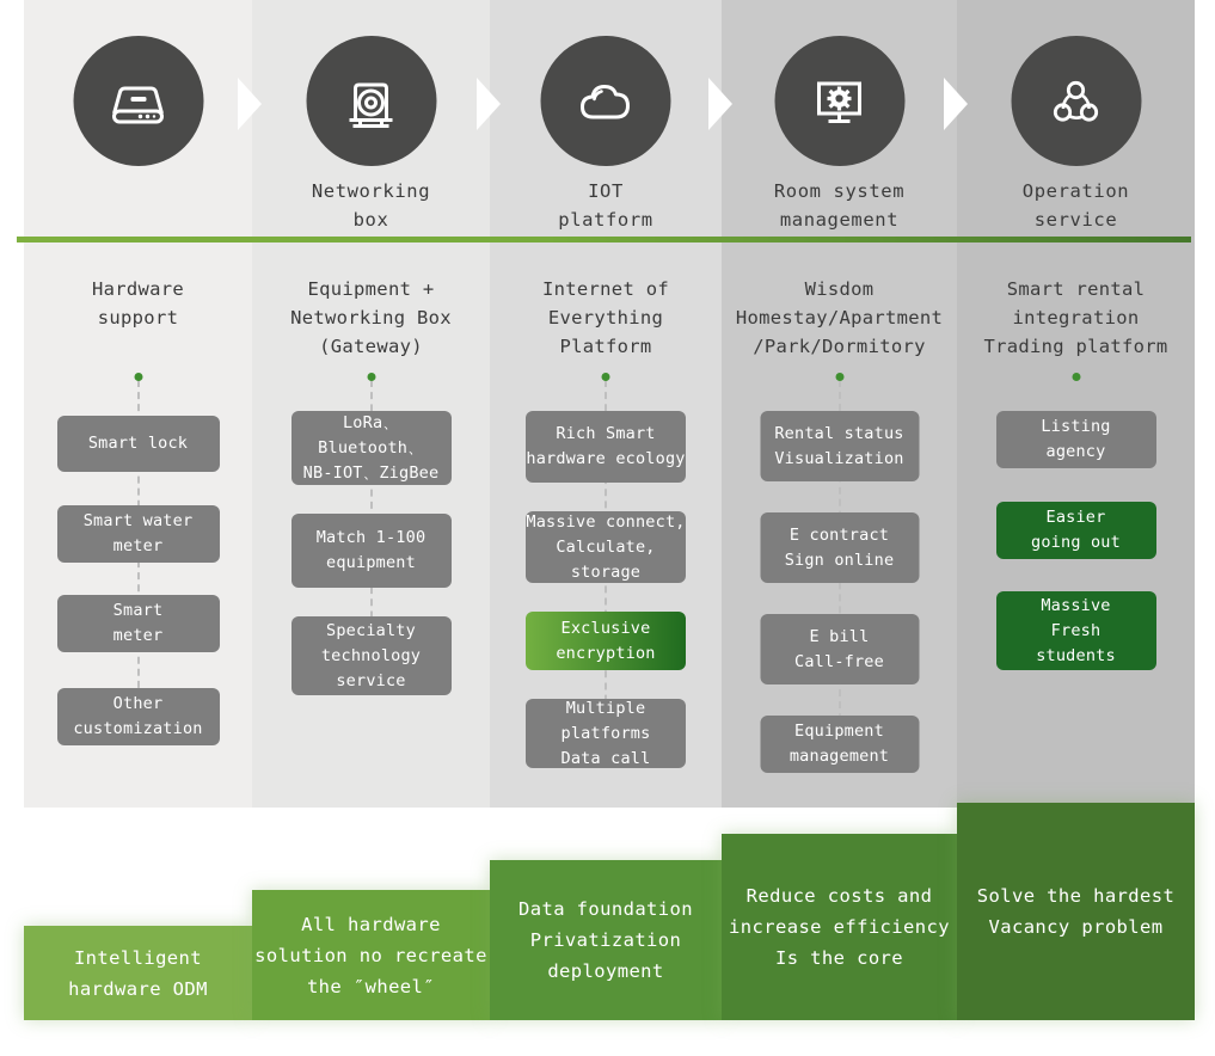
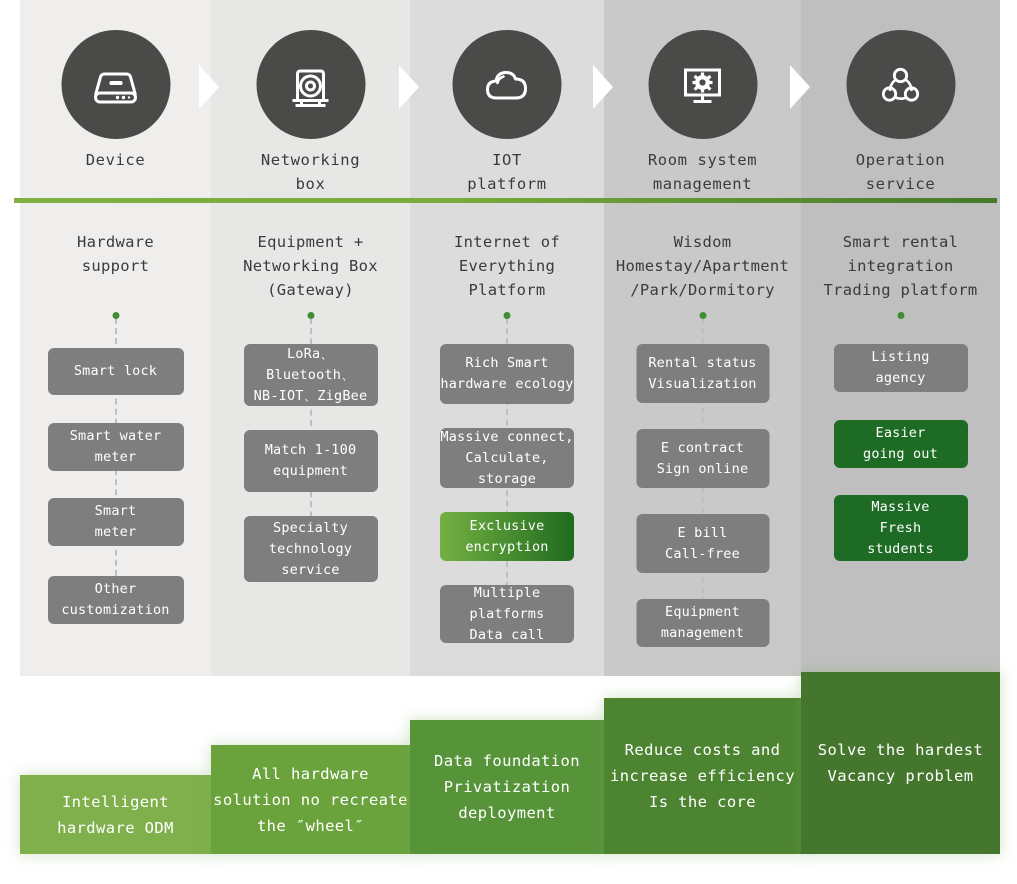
+ Device
  Networking
  box
  IOT
  platform
  Room system
  management
  Operation
  service
  Hardware
  support
  Smart lock
  Smart water
  meter
  Smart
  meter
  Other
  customization
  Equipment +
  Networking Box
  (Gateway)
  LoRa、Bluetooth、
  NB-IOT、ZigBee
  Match 1-100
  equipment
  Specialty
  technology
  service
  Internet of
  Everything
  Platform
  Rich Smart
  hardware ecology
  Massive connect,
  Calculate, storage
  Exclusive
  encryption
  Multiple platforms
  Data call
  Wisdom
  Homestay/Apartment
  /Park/Dormitory
  Rental status
  Visualization
  E contract
  Sign online
  E bill
  Call-free
  Equipment
  management
  Smart rental
  integration
  Trading platform
  Listing
  agency
  Easier
  going out
  Massive
  Fresh
  students
  Intelligent
  hardware ODM
  All hardware
  solution no recreate
  the ″wheel″
  Data foundation
  Privatization
  deployment
  Reduce costs and
  increase efficiency
  Is the core
  Solve the hardest
  Vacancy problem
